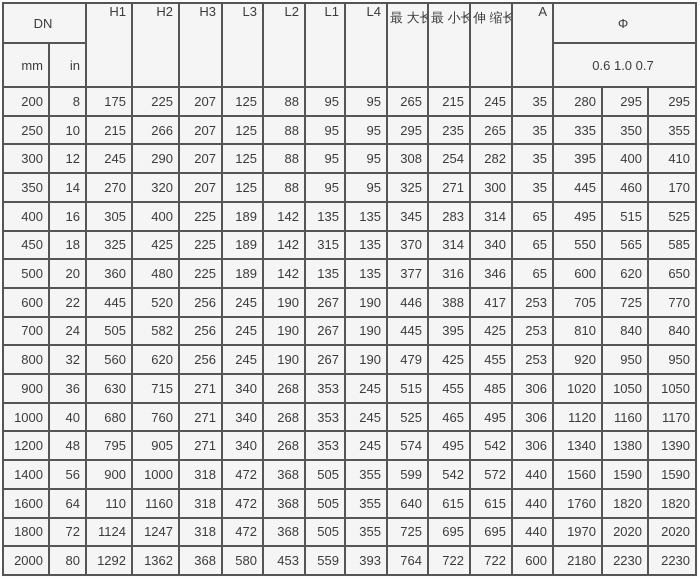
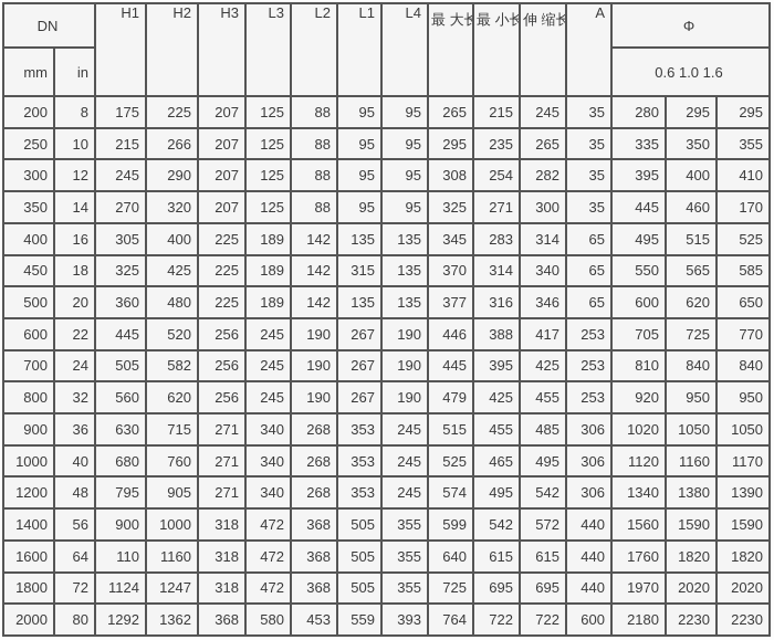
- mm	in	0.6 1.0 0.7
+ mm	in	0.6 1.0 1.6
  200	8	175	225	207	125	88	95	95	265	215	245	35	280	295	295
  250	10	215	266	207	125	88	95	95	295	235	265	35	335	350	355
  300	12	245	290	207	125	88	95	95	308	254	282	35	395	400	410
  350	14	270	320	207	125	88	95	95	325	271	300	35	445	460	170
  400	16	305	400	225	189	142	135	135	345	283	314	65	495	515	525
  450	18	325	425	225	189	142	315	135	370	314	340	65	550	565	585
  500	20	360	480	225	189	142	135	135	377	316	346	65	600	620	650
  600	22	445	520	256	245	190	267	190	446	388	417	253	705	725	770
  700	24	505	582	256	245	190	267	190	445	395	425	253	810	840	840
  800	32	560	620	256	245	190	267	190	479	425	455	253	920	950	950
  900	36	630	715	271	340	268	353	245	515	455	485	306	1020	1050	1050
  1000	40	680	760	271	340	268	353	245	525	465	495	306	1120	1160	1170
  1200	48	795	905	271	340	268	353	245	574	495	542	306	1340	1380	1390
  1400	56	900	1000	318	472	368	505	355	599	542	572	440	1560	1590	1590
  1600	64	110	1160	318	472	368	505	355	640	615	615	440	1760	1820	1820
  1800	72	1124	1247	318	472	368	505	355	725	695	695	440	1970	2020	2020
  2000	80	1292	1362	368	580	453	559	393	764	722	722	600	2180	2230	2230
